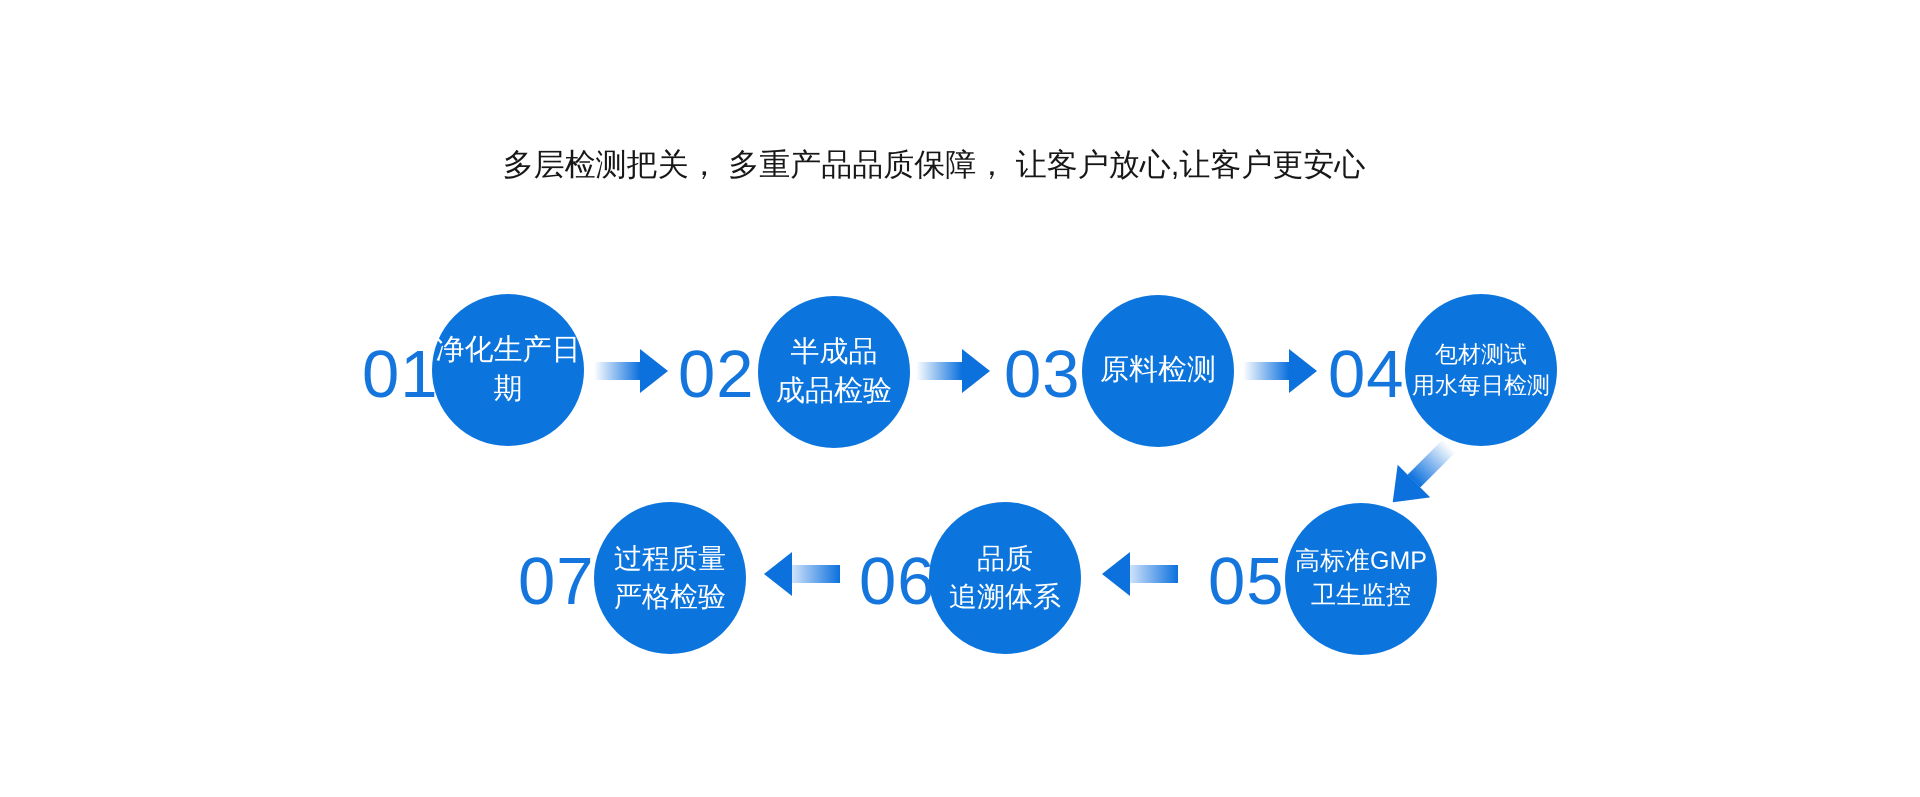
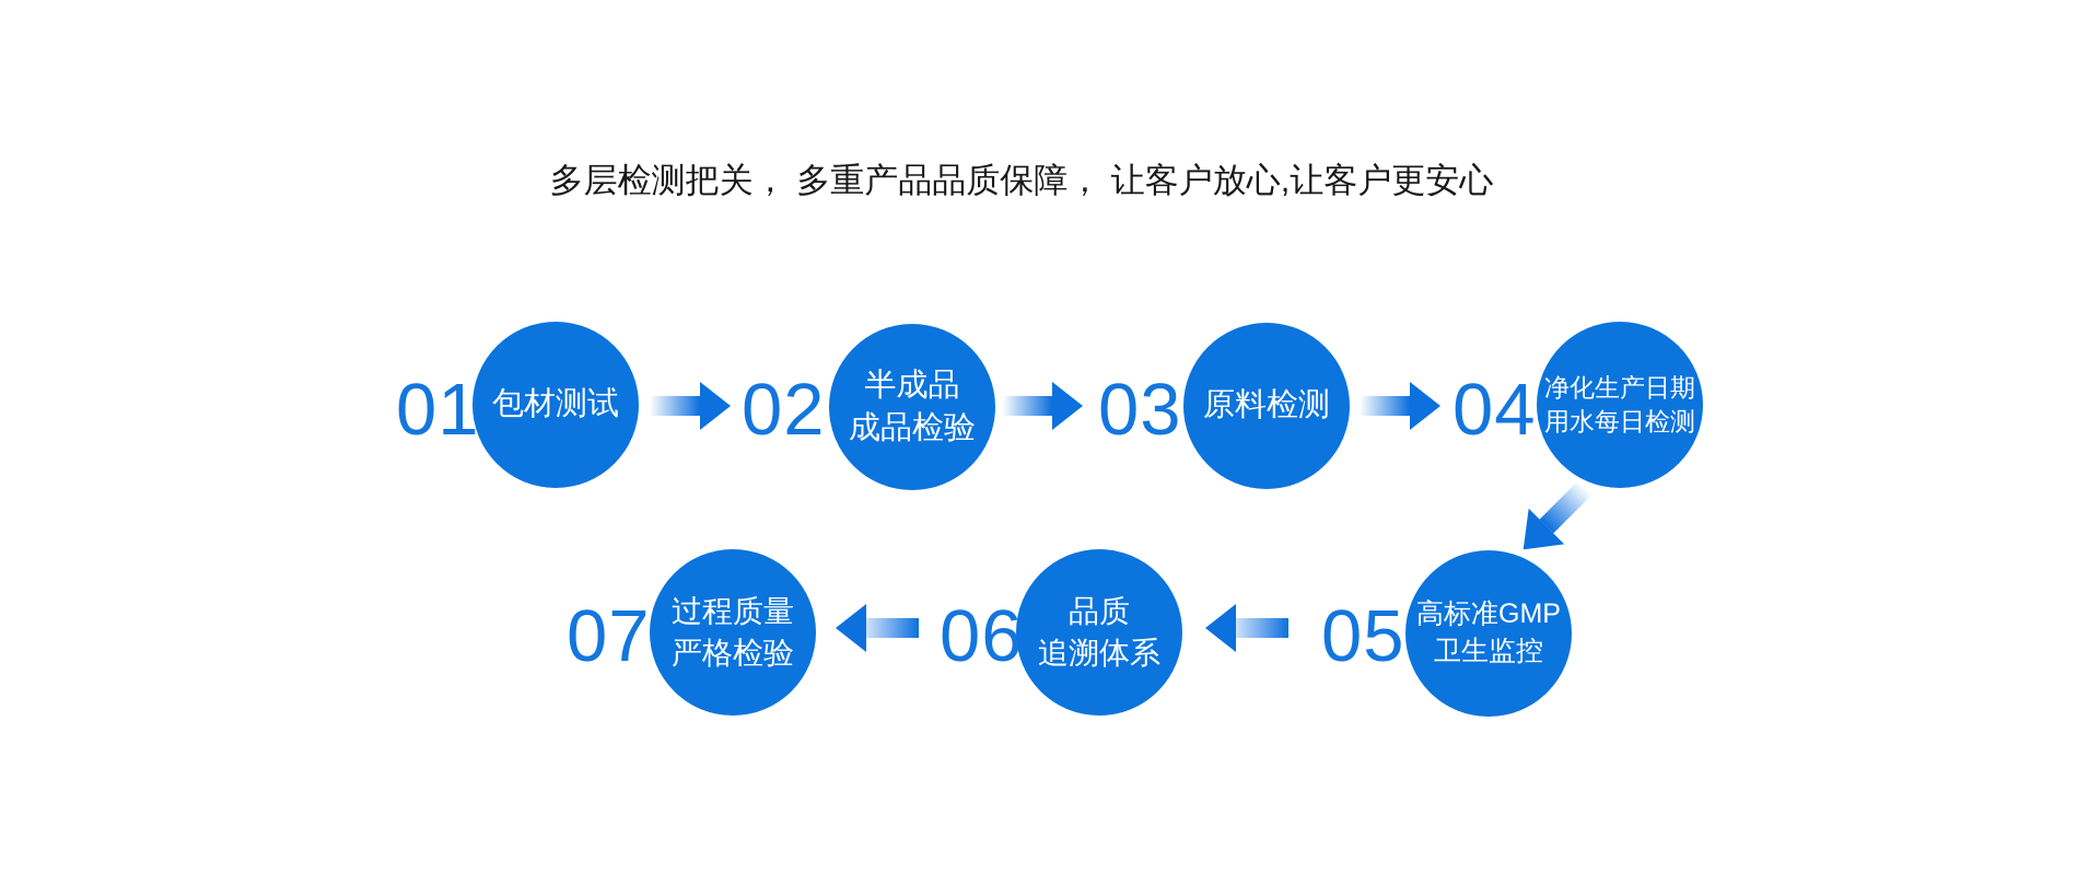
  多层检测把关， 多重产品品质保障， 让客户放心,让客户更安心
  01
- 净化生产日期
+ 包材测试
  02
  半成品
  成品检验
  03
  原料检测
  04
- 包材测试
+ 净化生产日期
  用水每日检测
  05
  高标准GMP
  卫生监控
  06
  品质
  追溯体系
  07
  过程质量
  严格检验
